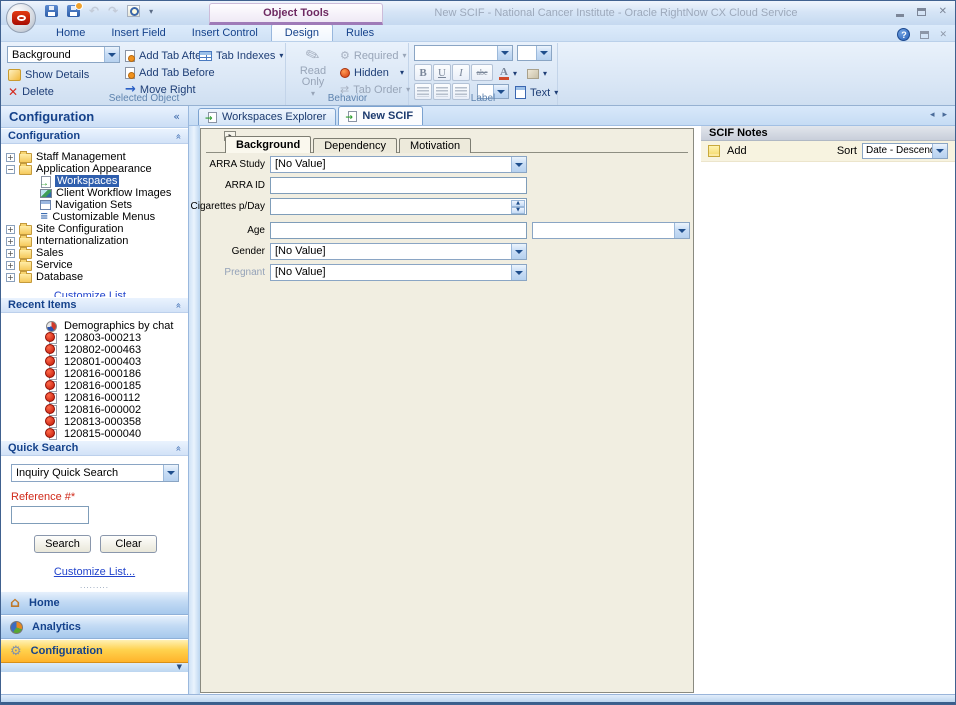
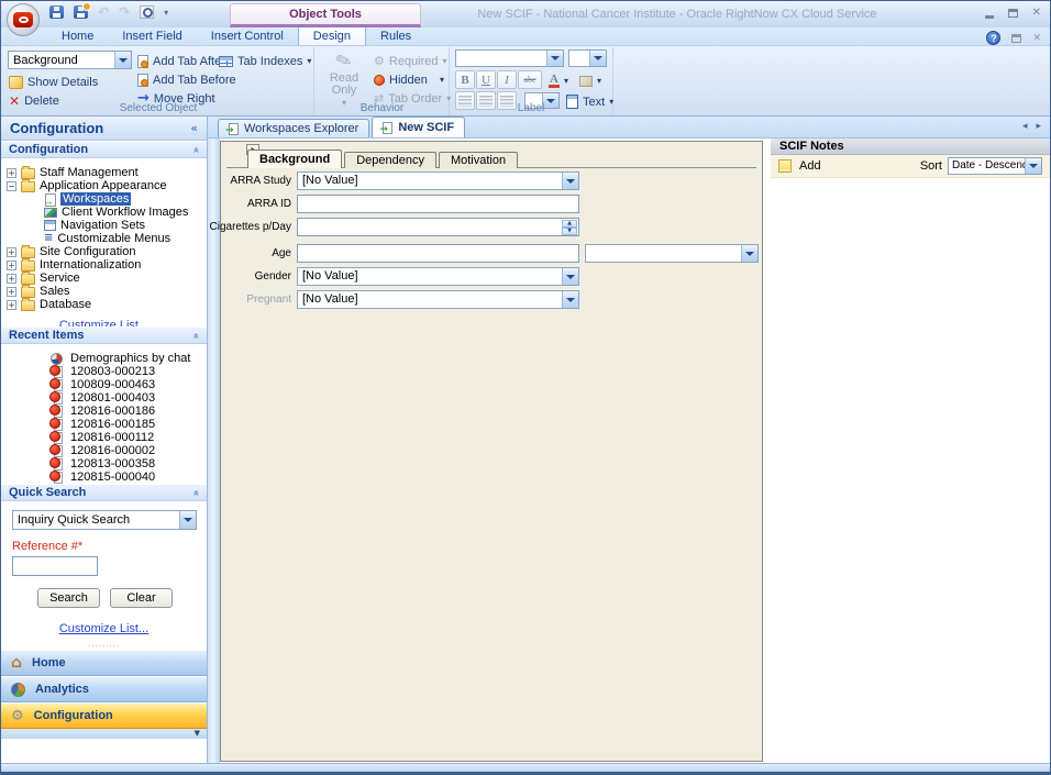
  ↶
  ↷
  ▾
  Object Tools
  New SCIF - National Cancer Institute - Oracle RightNow CX Cloud Service
  ✕
  Home
  Insert Field
  Insert Control
  Design
  Rules
  ?
  ✕
  Background
  Show Details
  ✕
  Delete
  Add Tab Aft
  Add Tab Before
  →
  Move Right
  Tab Indexes
  ▾
  Selected Object
  Read Only
  ▾
  ⚙
  Required
  ▾
  Hidden
  ▾
  ⇄
  Tab Order
  ▾
  Behavior
  B
  U
  I
  abc
  A
  ▾
  ▾
  Text
  ▾
  Label
  Configuration
  «
  Configuration
  +
  Staff Management
  −
  Application Appearance
  Workspaces
  Client Workflow Images
  Navigation Sets
  ≡
  Customizable Menus
  +
  Site Configuration
  +
  Internationalization
  +
- Sales
+ Service
  +
- Service
+ Sales
  +
  Database
  Customize List...
  Recent Items
  Demographics by chat
  120803-000213
- 120802-000463
+ 100809-000463
  120801-000403
  120816-000186
  120816-000185
  120816-000112
  120816-000002
  120813-000358
  120815-000040
  Quick Search
  Inquiry Quick Search
  Reference #*
  Search
  Clear
  Customize List...
  ·········
  ⌂
  Home
  Analytics
  ⚙
  Configuration
  ▼
  Workspaces Explorer
  New SCIF
  ◂
  ▸
  Background
  Dependency
  Motivation
  ARRA Study
  [No Value]
  ARRA ID
  Cigarettes p/Day
  Age
  Gender
  [No Value]
  Pregnant
  [No Value]
  SCIF Notes
  Add
  Sort
  Date - Descen
